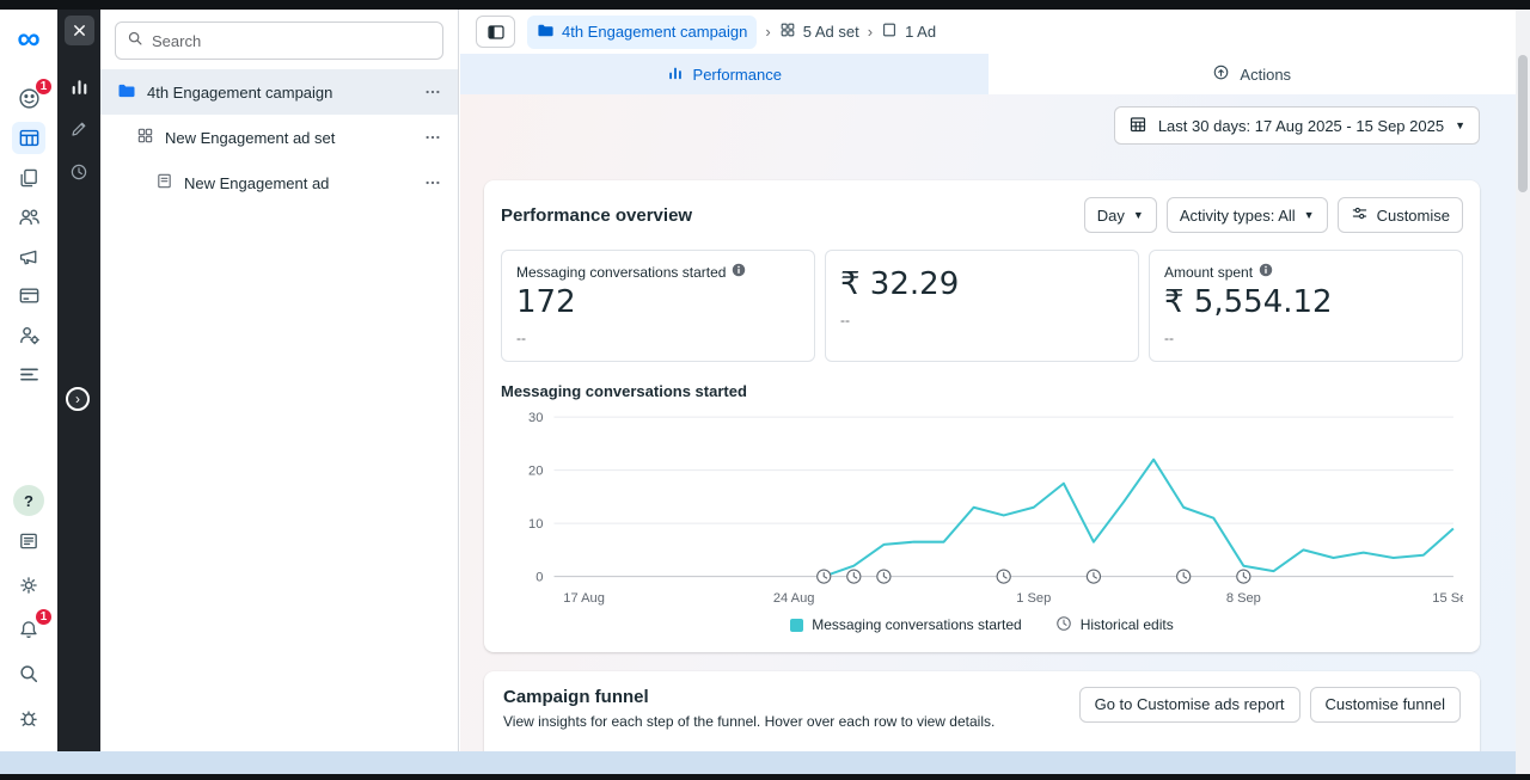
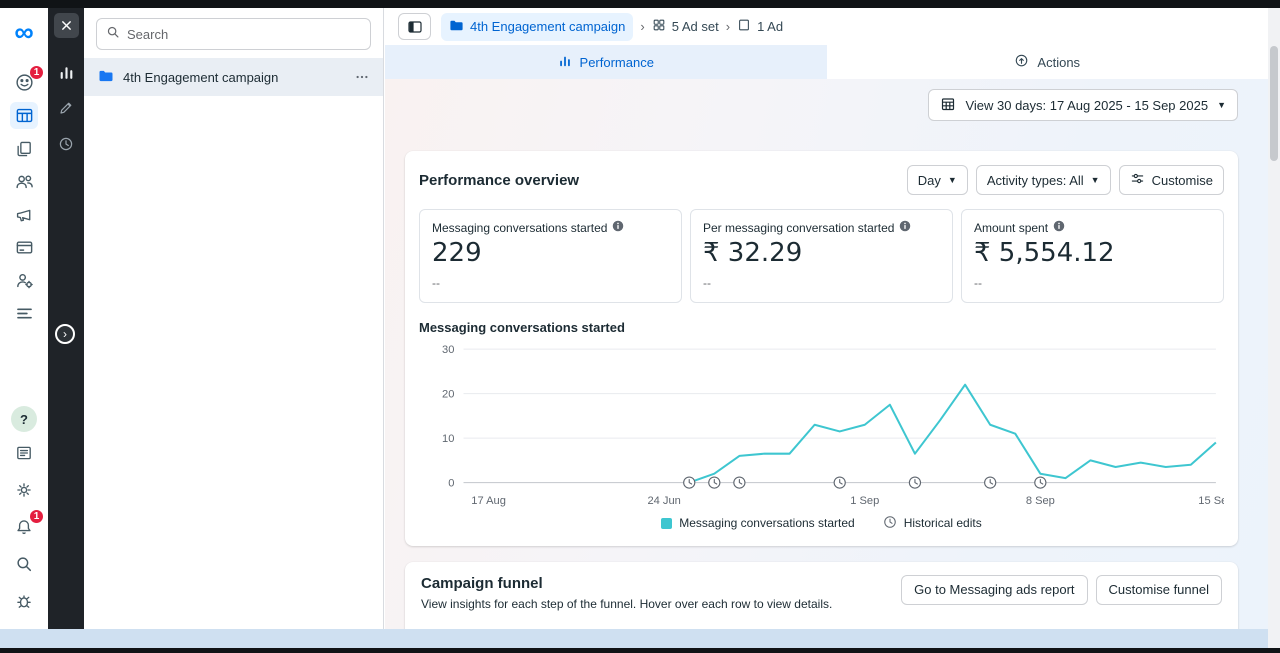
  ∞
  1
  ?
  1
  ›
  Search
  4th Engagement campaign
- New Engagement ad set
- New Engagement ad
  4th Engagement campaign
  ›
  5 Ad set
  ›
  1 Ad
  Performance
  Actions
- Last 30 days: 17 Aug 2025 - 15 Sep 2025
+ View 30 days: 17 Aug 2025 - 15 Sep 2025
  ▼
  Performance overview
  Day
  ▼
  Activity types: All
  ▼
  Customise
  Messaging conversations started
- 172
+ 229
  --
+ Per messaging conversation started
  ₹ 32.29
  --
  Amount spent
  ₹ 5,554.12
  --
  Messaging conversations started
  0
  10
  20
  30
  17 Aug
- 24 Aug
+ 24 Jun
  1 Sep
  8 Sep
  Messaging conversations started
  Historical edits
  Campaign funnel
  View insights for each step of the funnel. Hover over each row to view details.
- Go to Customise ads report
+ Go to Messaging ads report
  Customise funnel
